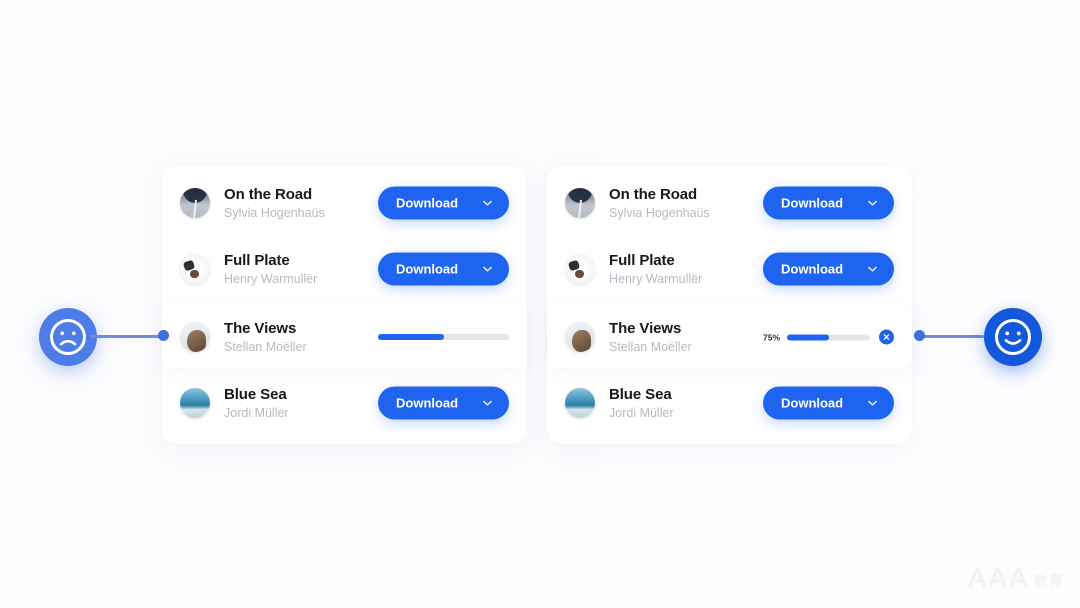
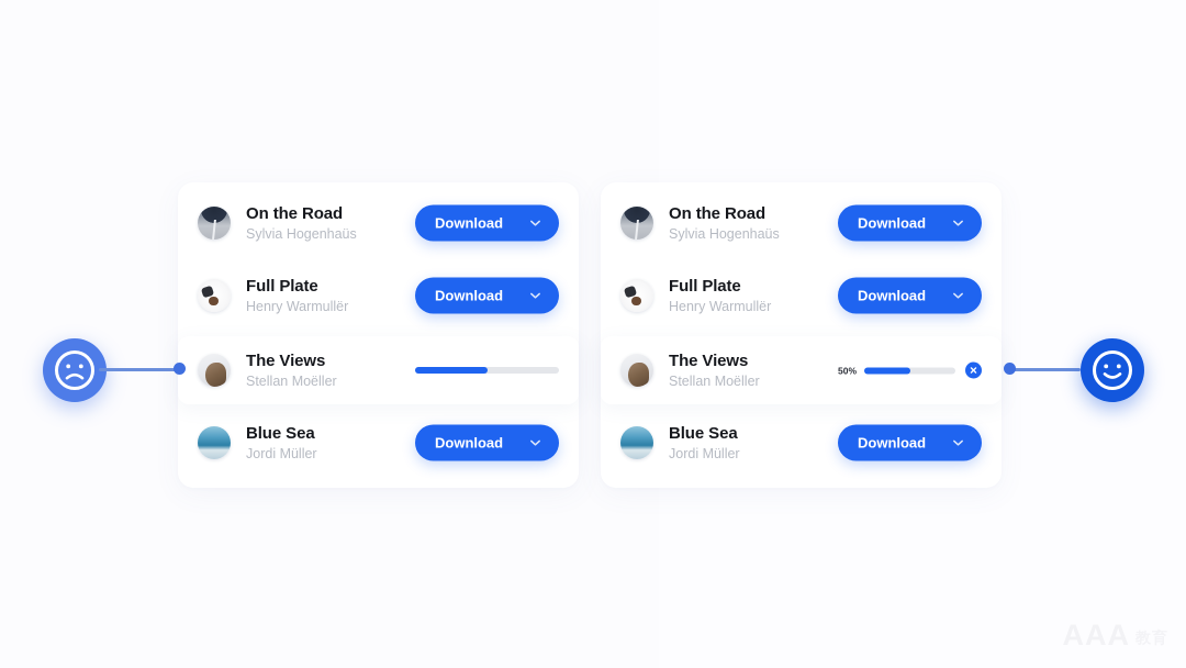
  On the Road
  Sylvia Hogenhaüs
  Download
  Full Plate
  Henry Warmullër
  Download
  The Views
  Stellan Moëller
  Blue Sea
  Jordi Müller
  Download
  On the Road
  Sylvia Hogenhaüs
  Download
  Full Plate
  Henry Warmullër
  Download
  The Views
  Stellan Moëller
- 75%
+ 50%
  Blue Sea
  Jordi Müller
  Download
